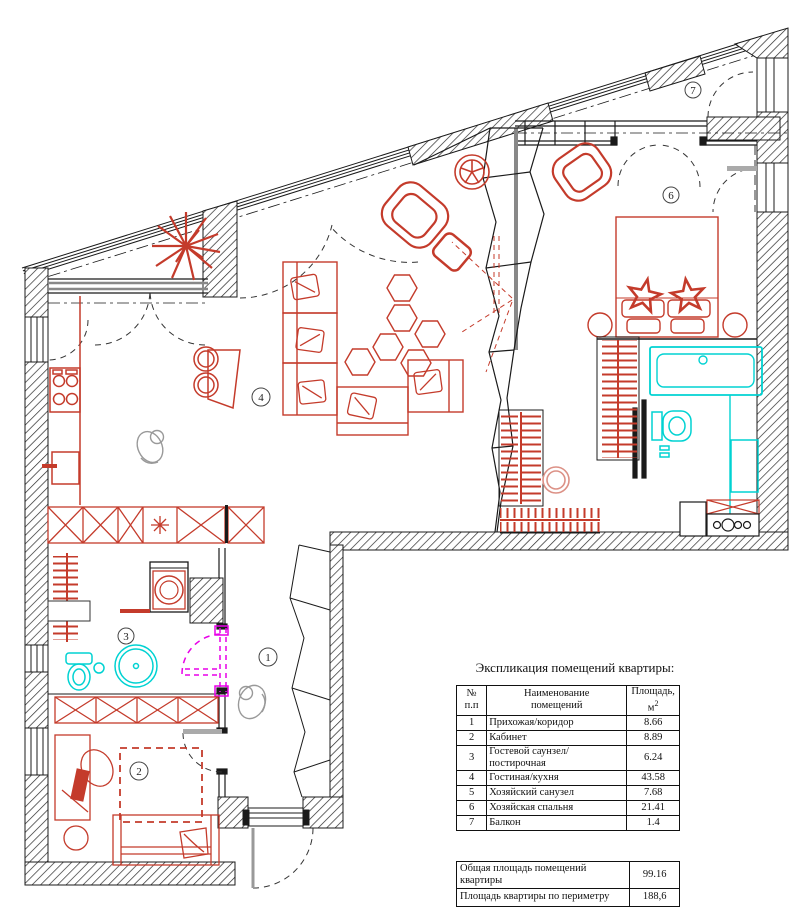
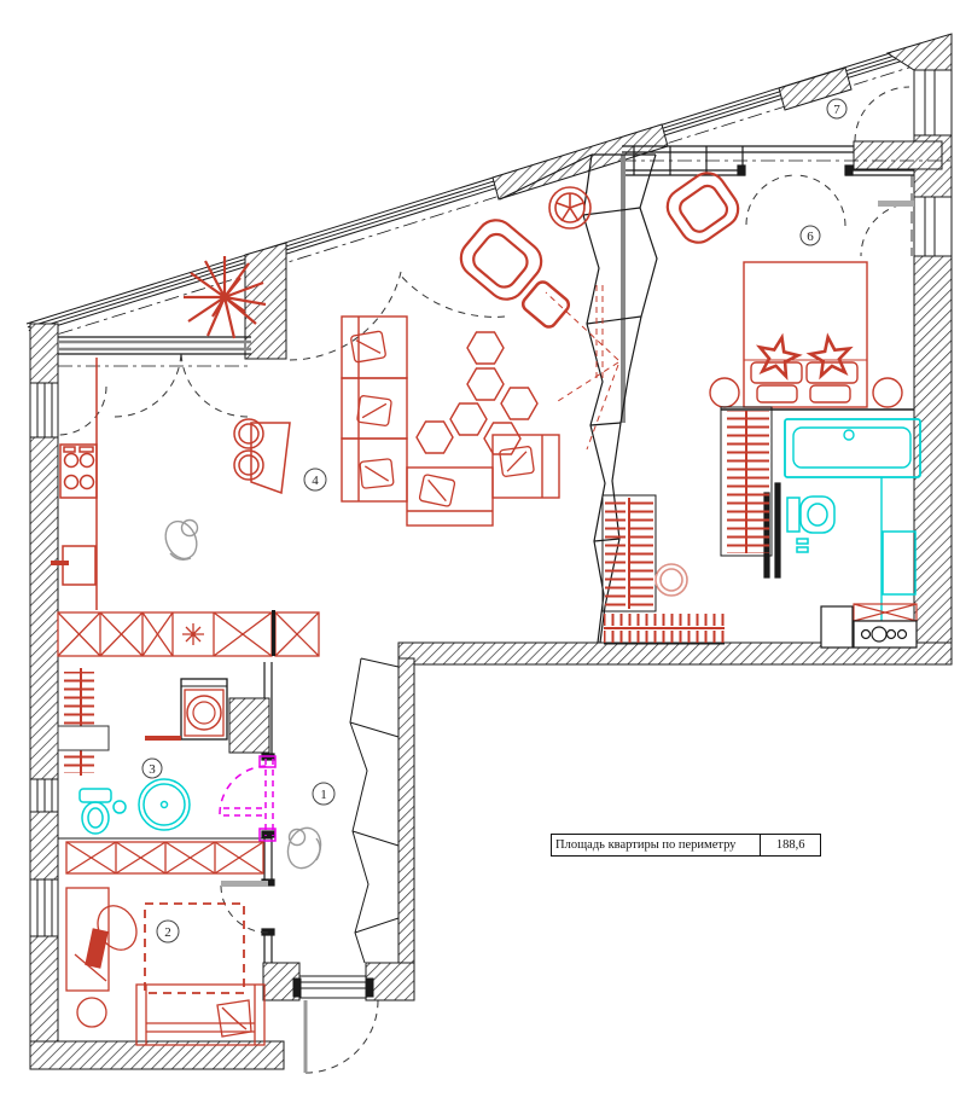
  1
  2
  3
  4
  6
  7
- Экспликация помещений квартиры:
- № п.п	Наименование помещений	Площадь, м2
- 1	Прихожая/коридор	8.66
- 2	Кабинет	8.89
- 3	Гостевой саунзел/постирочная	6.24
- 4	Гостиная/кухня	43.58
- 5	Хозяйский санузел	7.68
- 6	Хозяйская спальня	21.41
- 7	Балкон	1.4
- Общая площадь помещений квартиры	99.16
  Площадь квартиры по периметру	188,6
